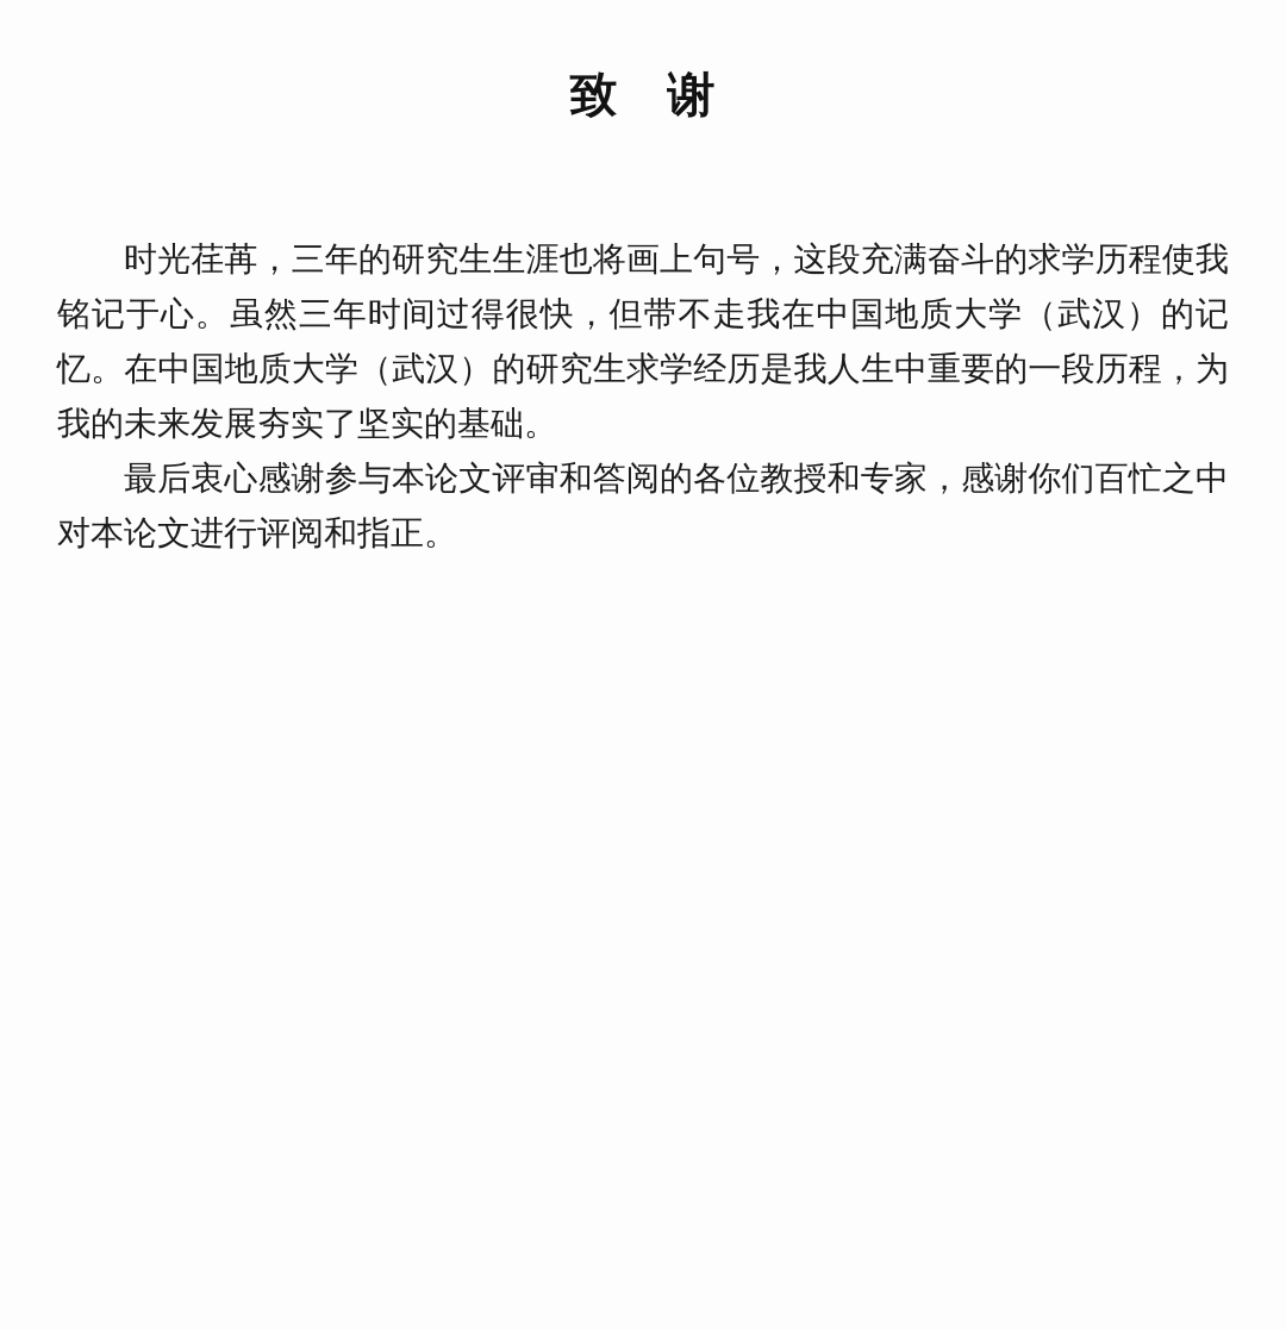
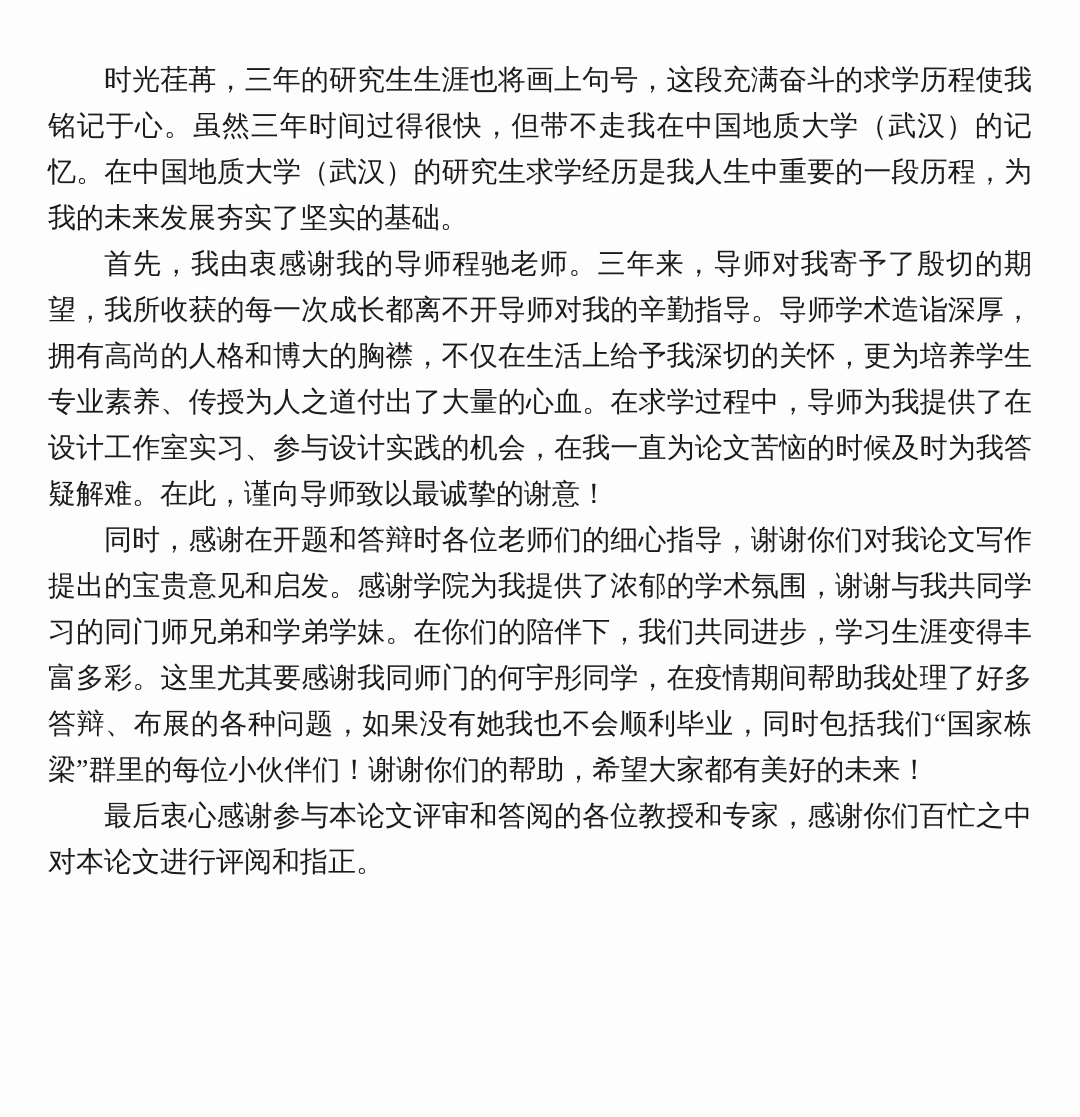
- 致 谢
  时光荏苒，三年的研究生生涯也将画上句号，这段充满奋斗的求学历程使我铭记于心。虽然三年时间过得很快，但带不走我在中国地质大学（武汉）的记忆。在中国地质大学（武汉）的研究生求学经历是我人生中重要的一段历程，为我的未来发展夯实了坚实的基础。
+ 首先，我由衷感谢我的导师程驰老师。三年来，导师对我寄予了殷切的期望，我所收获的每一次成长都离不开导师对我的辛勤指导。导师学术造诣深厚，拥有高尚的人格和博大的胸襟，不仅在生活上给予我深切的关怀，更为培养学生专业素养、传授为人之道付出了大量的心血。在求学过程中，导师为我提供了在设计工作室实习、参与设计实践的机会，在我一直为论文苦恼的时候及时为我答疑解难。在此，谨向导师致以最诚挚的谢意！
+ 同时，感谢在开题和答辩时各位老师们的细心指导，谢谢你们对我论文写作提出的宝贵意见和启发。感谢学院为我提供了浓郁的学术氛围，谢谢与我共同学习的同门师兄弟和学弟学妹。在你们的陪伴下，我们共同进步，学习生涯变得丰富多彩。这里尤其要感谢我同师门的何宇彤同学，在疫情期间帮助我处理了好多答辩、布展的各种问题，如果没有她我也不会顺利毕业，同时包括我们“国家栋梁”群里的每位小伙伴们！谢谢你们的帮助，希望大家都有美好的未来！
  最后衷心感谢参与本论文评审和答阅的各位教授和专家，感谢你们百忙之中对本论文进行评阅和指正。
